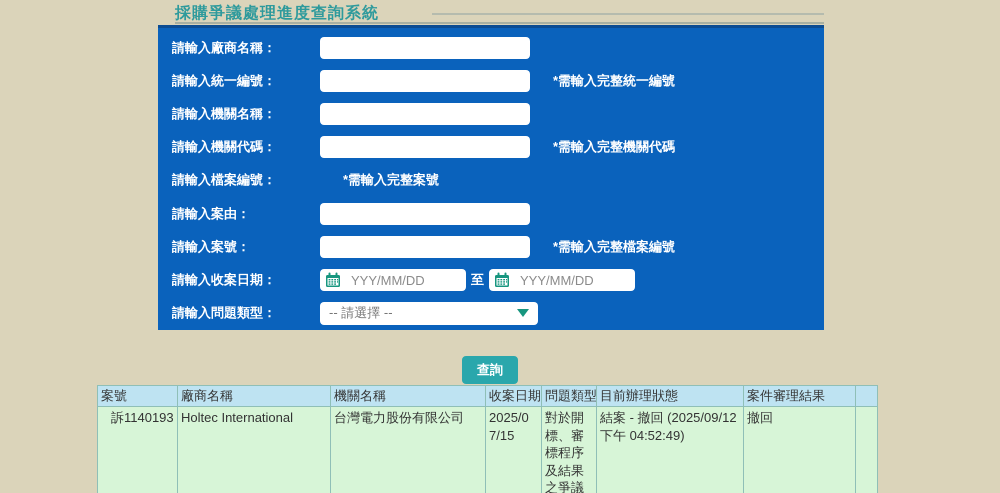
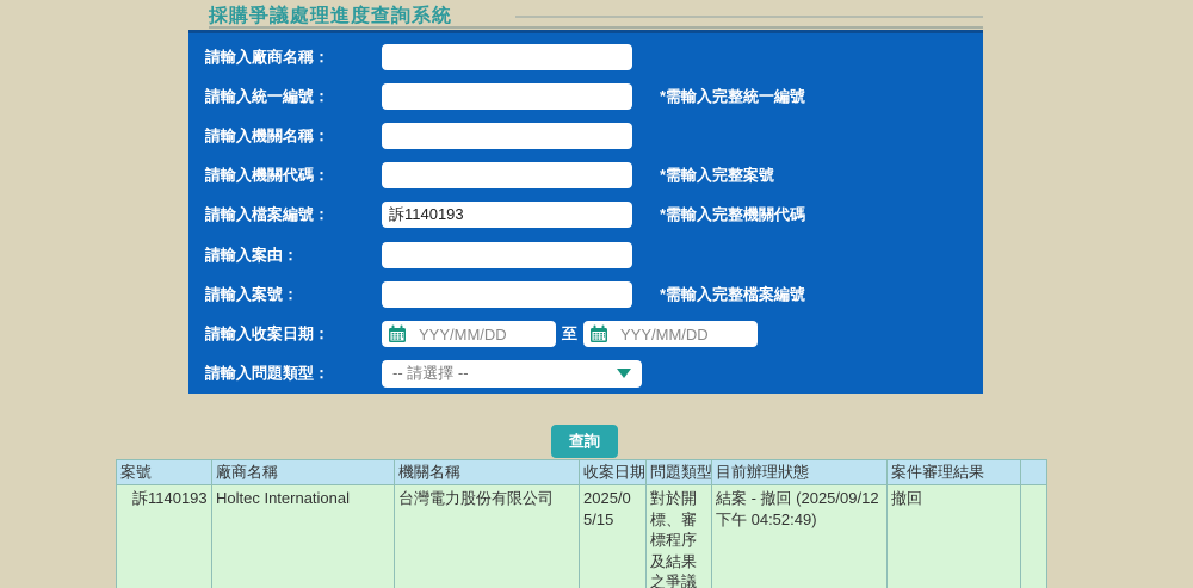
  採購爭議處理進度查詢系統
  請輸入廠商名稱：
  請輸入統一編號：
  *需輸入完整統一編號
  請輸入機關名稱：
  請輸入機關代碼：
- *需輸入完整機關代碼
+ *需輸入完整案號
  請輸入檔案編號：
+ 訴1140193
- *需輸入完整案號
+ *需輸入完整機關代碼
  請輸入案由：
  請輸入案號：
  *需輸入完整檔案編號
  請輸入收案日期：
  YYY/MM/DD
  至
  YYY/MM/DD
  請輸入問題類型：
  -- 請選擇 --
  查詢
  案號	廠商名稱	機關名稱	收案日期	問題類型	目前辦理狀態	案件審理結果
- 訴1140193	Holtec International	台灣電力股份有限公司	2025/07/15	對於開標、審標程序及結果之爭議	結案 - 撤回 (2025/09/12 下午 04:52:49)	撤回
+ 訴1140193	Holtec International	台灣電力股份有限公司	2025/05/15	對於開標、審標程序及結果之爭議	結案 - 撤回 (2025/09/12 下午 04:52:49)	撤回
